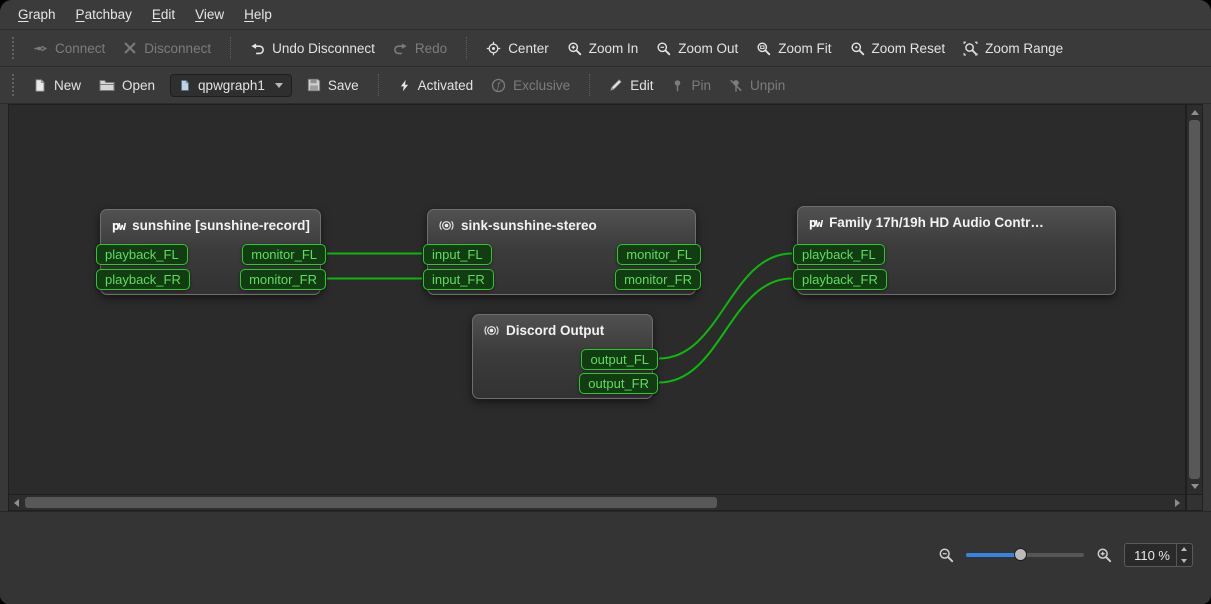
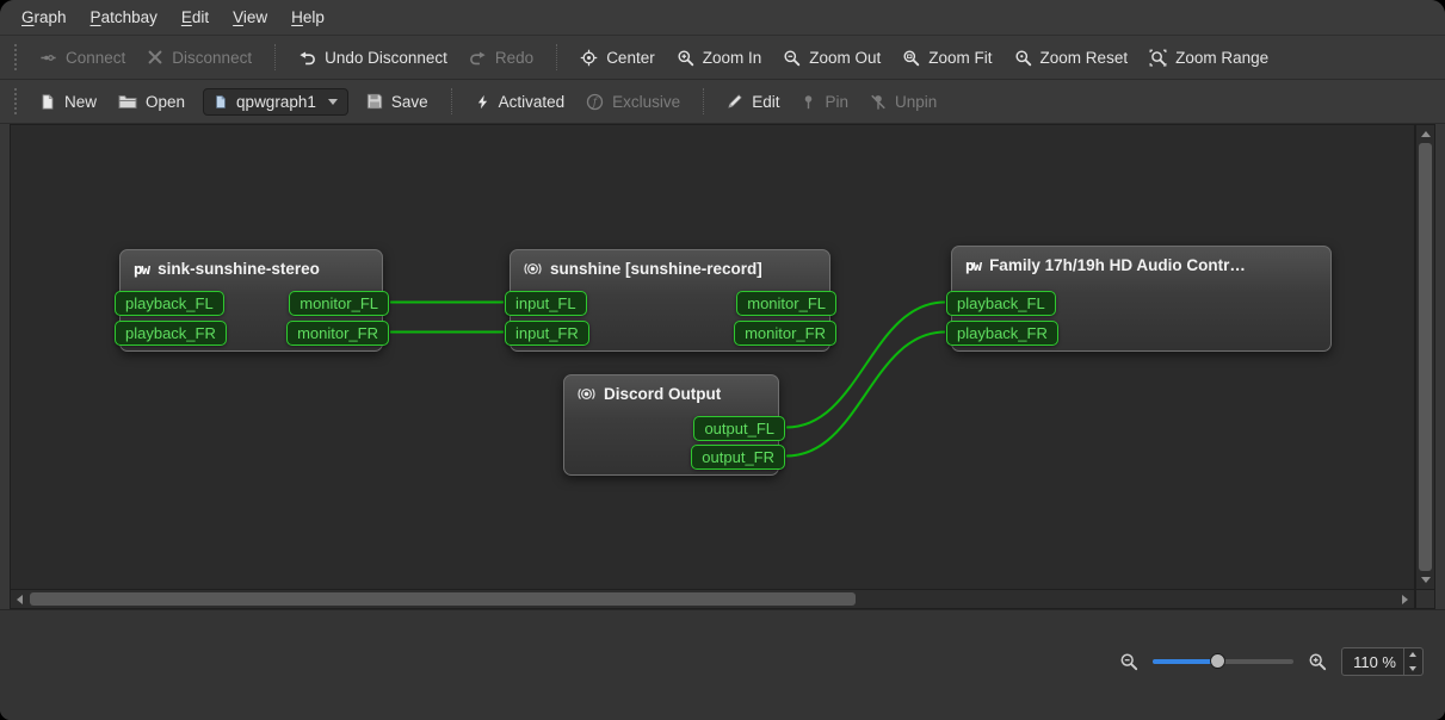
  Graph
  Patchbay
  Edit
  View
  Help
  Connect
  Disconnect
  Undo Disconnect
  Redo
  Center
  Zoom In
  Zoom Out
  Zoom Fit
  Zoom Reset
  Zoom Range
  New
  Open
  qpwgraph1
  Save
  Activated
  f
  Exclusive
  Edit
  Pin
  Unpin
- sunshine [sunshine-record]
+ sink-sunshine-stereo
  playback_FL
  playback_FR
  monitor_FL
  monitor_FR
- sink-sunshine-stereo
+ sunshine [sunshine-record]
  input_FL
  input_FR
  monitor_FL
  monitor_FR
  Family 17h/19h HD Audio Contr…
  playback_FL
  playback_FR
  Discord Output
  output_FL
  output_FR
  110 %
